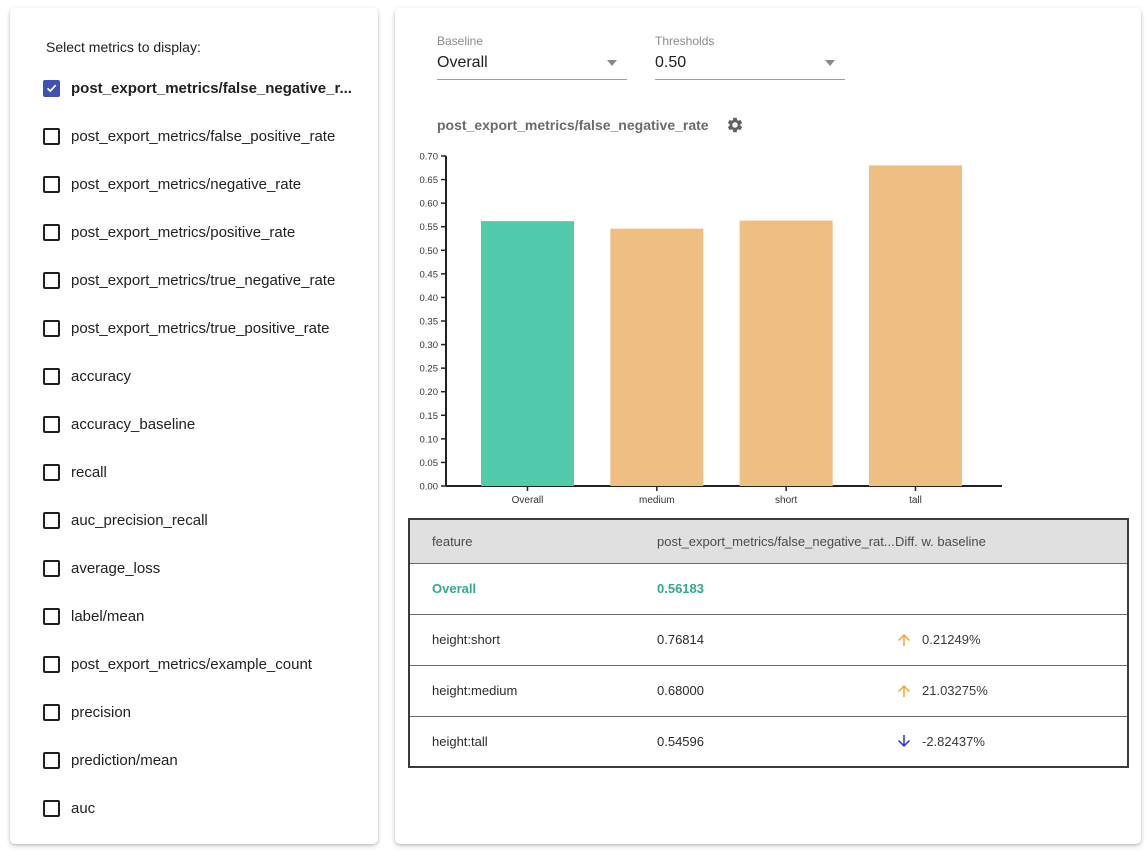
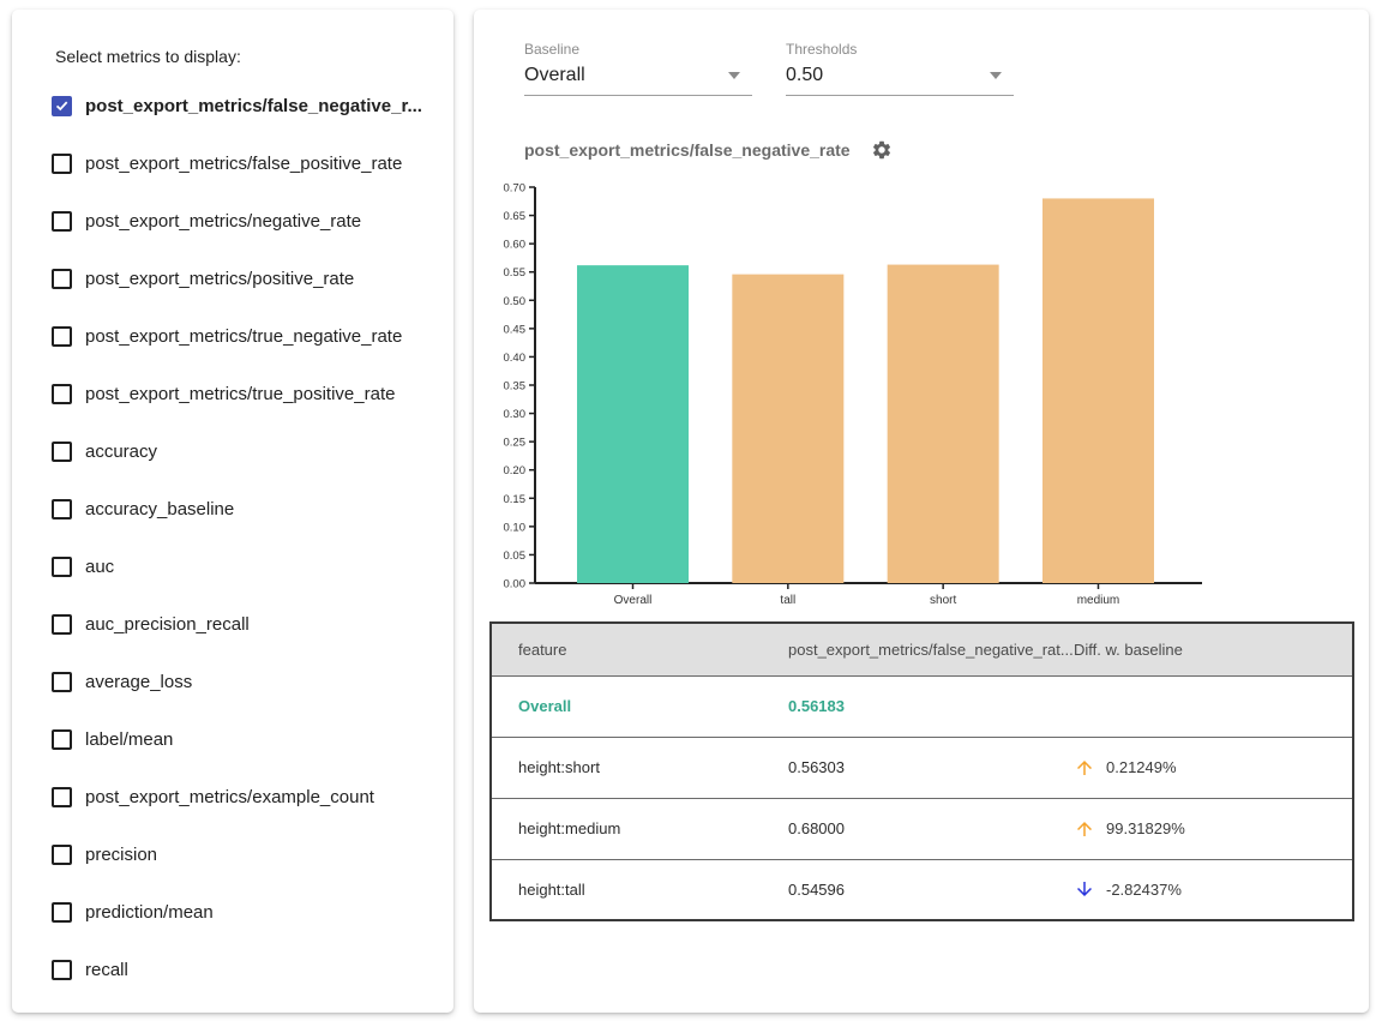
  Select metrics to display:
  post_export_metrics/false_negative_r...
  post_export_metrics/false_positive_rate
  post_export_metrics/negative_rate
  post_export_metrics/positive_rate
  post_export_metrics/true_negative_rate
  post_export_metrics/true_positive_rate
  accuracy
  accuracy_baseline
- recall
+ auc
  auc_precision_recall
  average_loss
  label/mean
  post_export_metrics/example_count
  precision
  prediction/mean
- auc
+ recall
  Baseline
  Overall
  Thresholds
  0.50
  post_export_metrics/false_negative_rate
  0.00
  0.05
  0.10
  0.15
  0.20
  0.25
  0.30
  0.35
  0.40
  0.45
  0.50
  0.55
  0.60
  0.65
  0.70
  Overall
- medium
+ tall
  short
- tall
+ medium
  feature	post_export_metrics/false_negative_rat...	Diff. w. baseline
  Overall	0.56183
- height:short	0.76814	0.21249%
+ height:short	0.56303	0.21249%
- height:medium	0.68000	21.03275%
+ height:medium	0.68000	99.31829%
  height:tall	0.54596	-2.82437%
